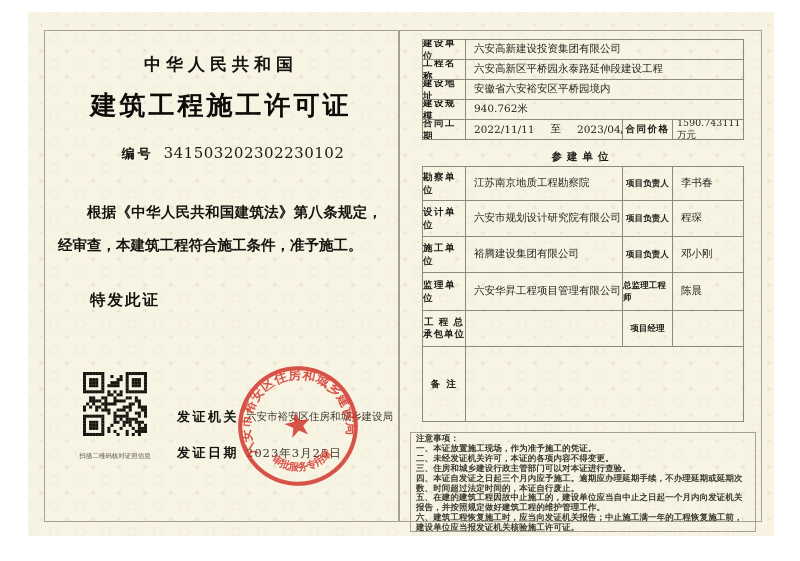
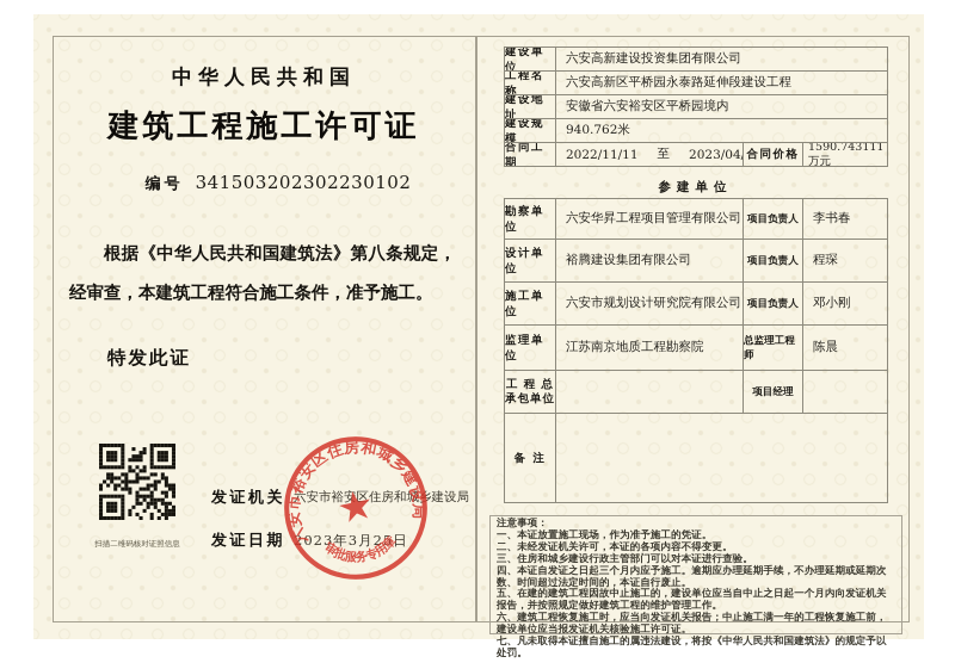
  中华人民共和国
  建筑工程施工许可证
  编号
  341503202302230102
  根据《中华人民共和国建筑法》第八条规定，经审查，本建筑工程符合施工条件，准予施工。
  特发此证
  扫描二维码核对证照信息
  发证机关
  六安市裕安区住房和城乡建设局
  发证日期
  2023年3月25日
  建设单位
  六安高新建设投资集团有限公司
  工程名称
  六安高新区平桥园永泰路延伸段建设工程
  建设地址
  安徽省六安裕安区平桥园境内
  建设规模
  940.762米
  合同工期
  2022/11/11
  至
  2023/04
  合同价格
  1590.743111万元
  参建单位
  勘察单位
- 江苏南京地质工程勘察院
+ 六安华昇工程项目管理有限公司
  项目负责人
  李书春
  设计单位
- 六安市规划设计研究院有限公司
+ 裕腾建设集团有限公司
  项目负责人
  程琛
  施工单位
- 裕腾建设集团有限公司
+ 六安市规划设计研究院有限公司
  项目负责人
  邓小刚
  监理单位
- 六安华昇工程项目管理有限公司
+ 江苏南京地质工程勘察院
  总监理工程师
  陈晨
  工 程 总
  承包单位
  项目经理
  备 注
  注意事项：
  一、本证放置施工现场，作为准予施工的凭证。
  二、未经发证机关许可，本证的各项内容不得变更。
  三、住房和城乡建设行政主管部门可以对本证进行查验。
  四、本证自发证之日起三个月内应予施工。逾期应办理延期手续，不办理延期或延期次数、时间超过法定时间的，本证自行废止。
  五、在建的建筑工程因故中止施工的，建设单位应当自中止之日起一个月内向发证机关报告，并按照规定做好建筑工程的维护管理工作。
  六、建筑工程恢复施工时，应当向发证机关报告；中止施工满一年的工程恢复施工前，建设单位应当报发证机关核验施工许可证。
+ 七、凡未取得本证擅自施工的属违法建设，将按《中华人民共和国建筑法》的规定予以处罚。
